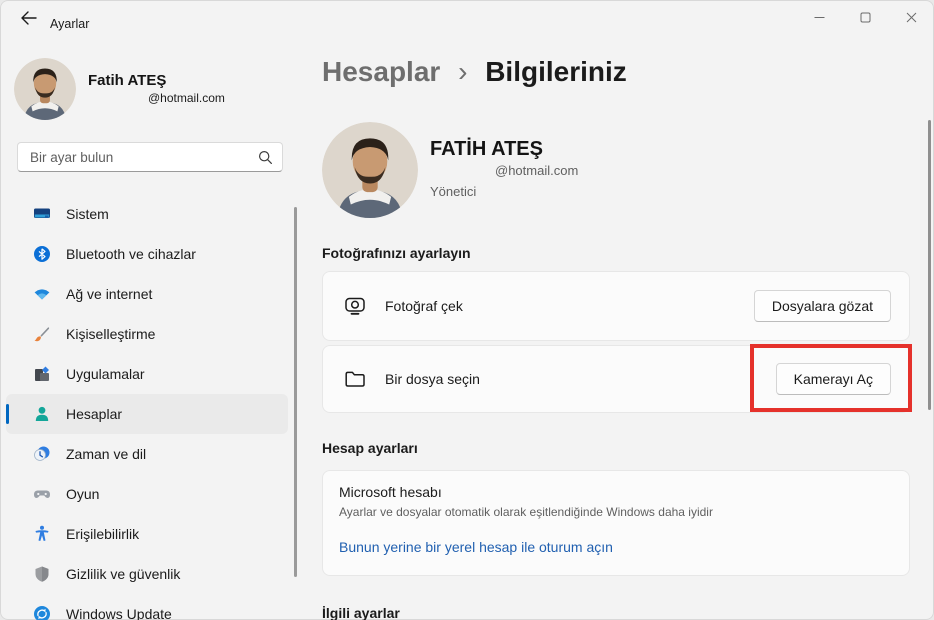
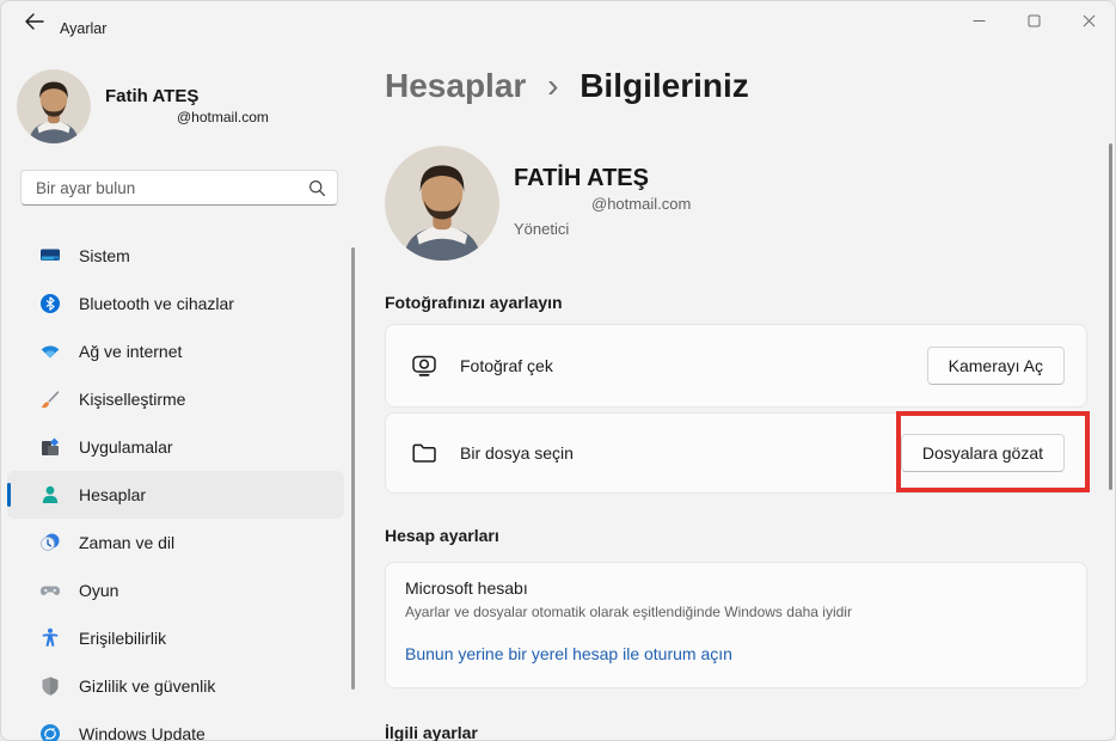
  Ayarlar
  Fatih ATEŞ
  @hotmail.com
  Bir ayar bulun
  Sistem
  Bluetooth ve cihazlar
  Ağ ve internet
  Kişiselleştirme
  Uygulamalar
  Hesaplar
  Zaman ve dil
  Oyun
  Erişilebilirlik
  Gizlilik ve güvenlik
  Windows Update
  Hesaplar › Bilgileriniz
  FATİH ATEŞ
  @hotmail.com
  Yönetici
  Fotoğrafınızı ayarlayın
  Fotoğraf çek
- Dosyalara gözat
+ Kamerayı Aç
  Bir dosya seçin
- Kamerayı Aç
+ Dosyalara gözat
  Hesap ayarları
  Microsoft hesabı
  Ayarlar ve dosyalar otomatik olarak eşitlendiğinde Windows daha iyidir
  Bunun yerine bir yerel hesap ile oturum açın
  İlgili ayarlar
